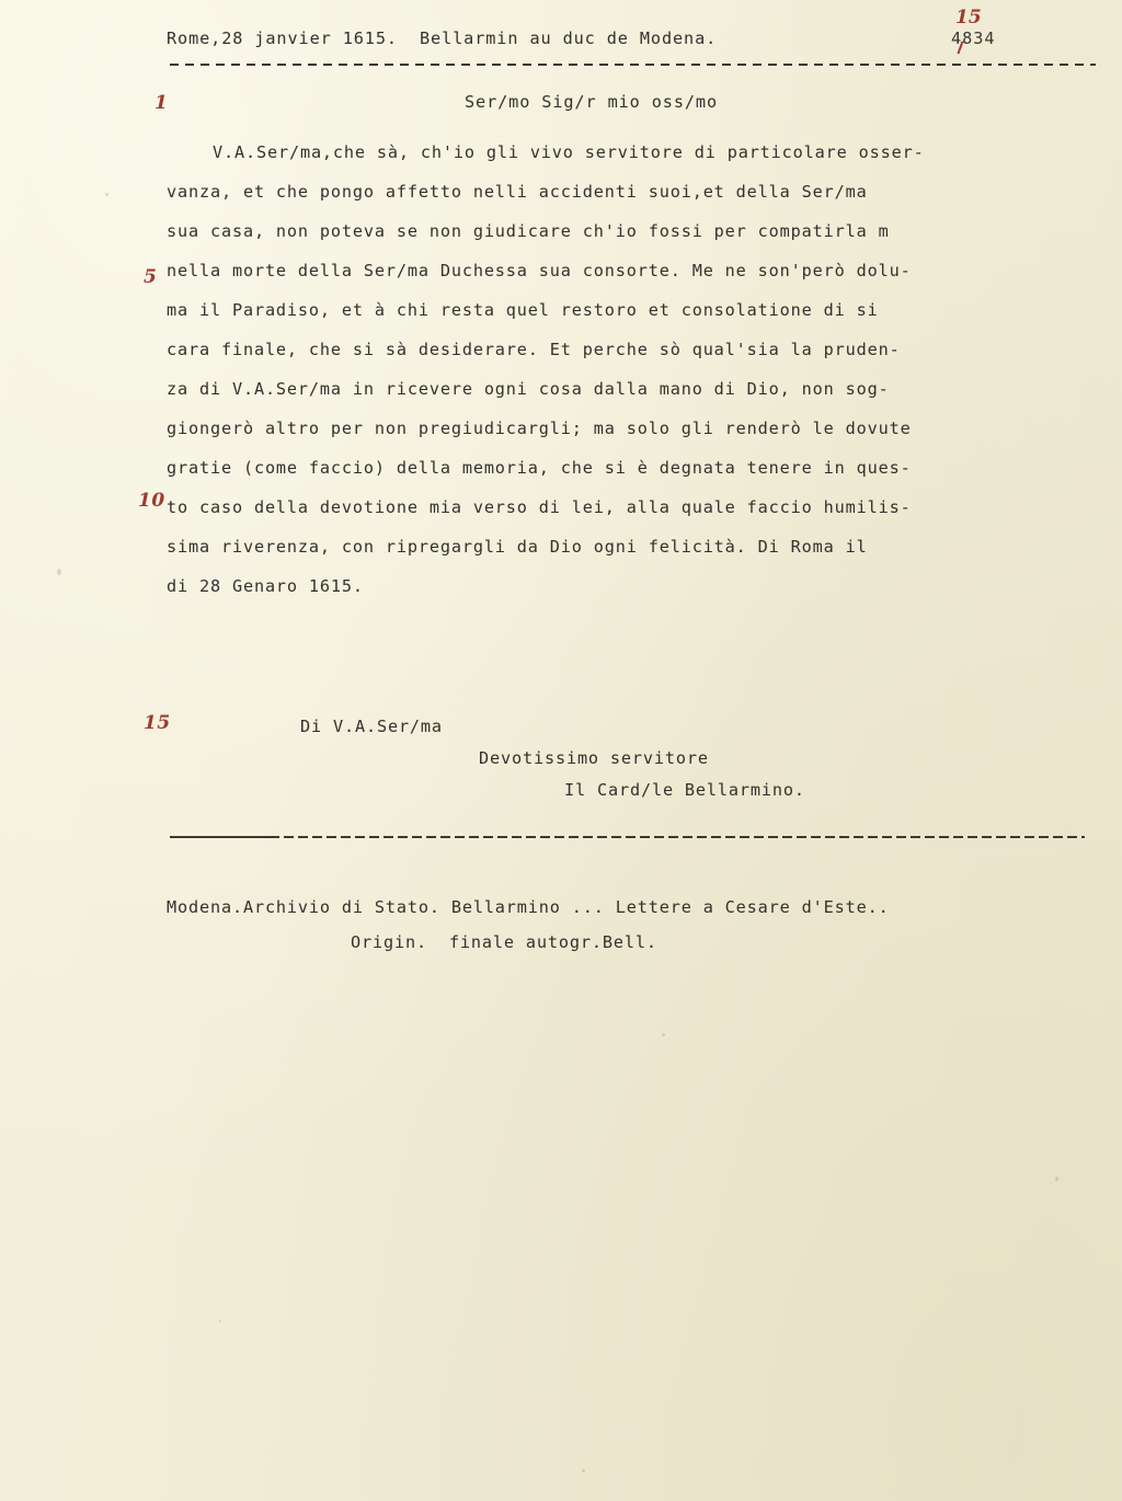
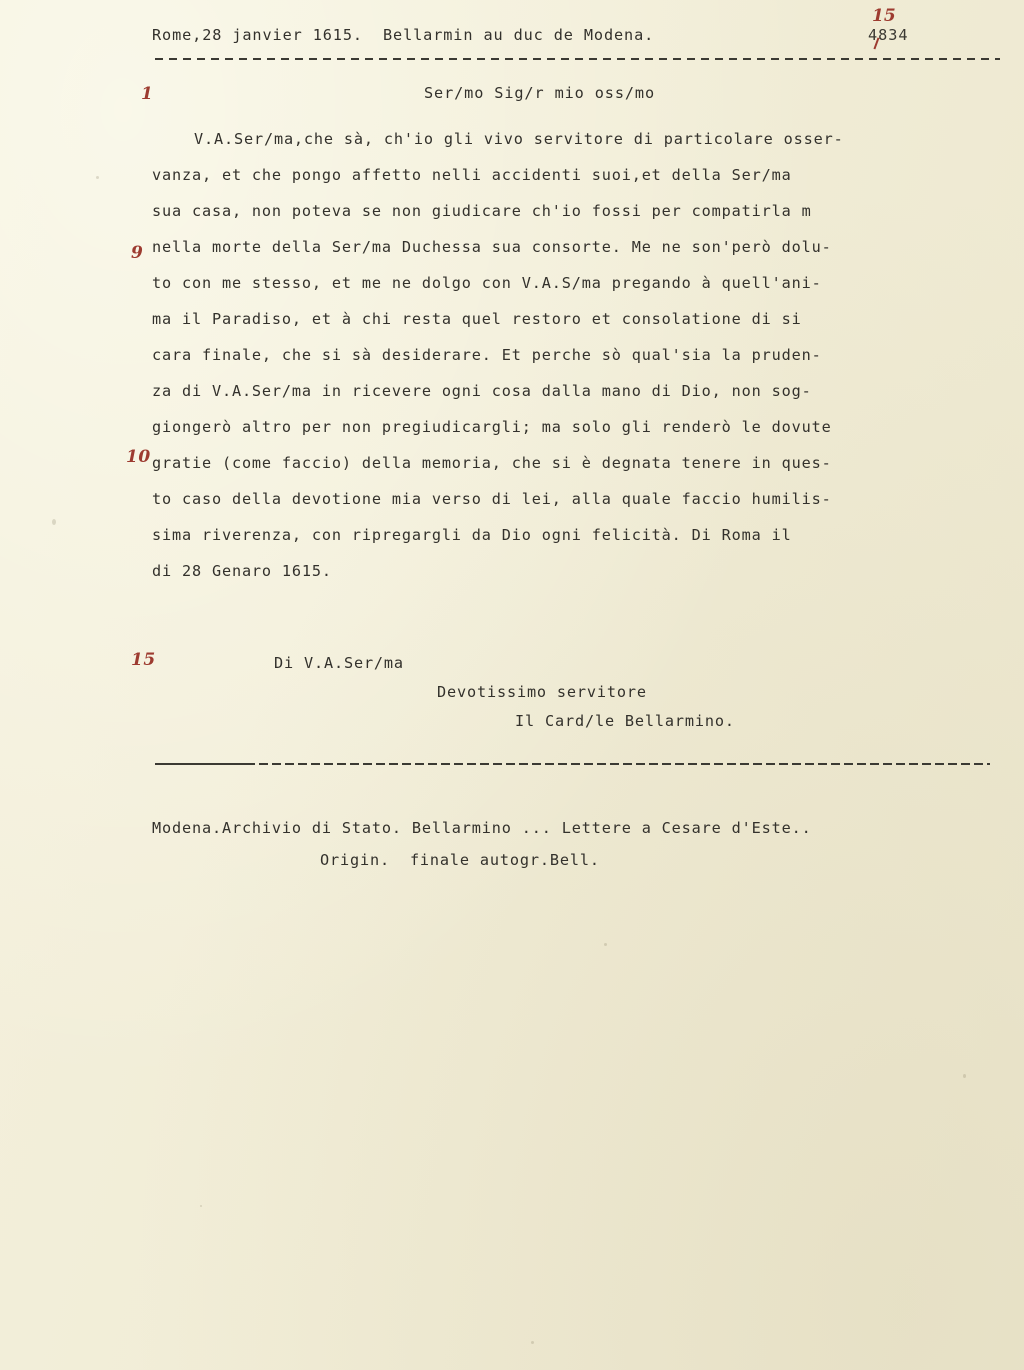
  Rome,28 janvier 1615. Bellarmin au duc de Modena.
  4834
  15
  1
- 5
+ 9
  10
  15
  Ser/mo Sig/r mio oss/mo
  V.A.Ser/ma,che sà, ch'io gli vivo servitore di particolare osser-
  vanza, et che pongo affetto nelli accidenti suoi,et della Ser/ma
  sua casa, non poteva se non giudicare ch'io fossi per compatirla m
  nella morte della Ser/ma Duchessa sua consorte. Me ne son'però dolu-
+ to con me stesso, et me ne dolgo con V.A.S/ma pregando à quell'ani-
  ma il Paradiso, et à chi resta quel restoro et consolatione di si
  cara finale, che si sà desiderare. Et perche sò qual'sia la pruden-
  za di V.A.Ser/ma in ricevere ogni cosa dalla mano di Dio, non sog-
  giongerò altro per non pregiudicargli; ma solo gli renderò le dovute
  gratie (come faccio) della memoria, che si è degnata tenere in ques-
  to caso della devotione mia verso di lei, alla quale faccio humilis-
  sima riverenza, con ripregargli da Dio ogni felicità. Di Roma il
  di 28 Genaro 1615.
  Di V.A.Ser/ma
  Devotissimo servitore
  Il Card/le Bellarmino.
  Modena.Archivio di Stato. Bellarmino ... Lettere a Cesare d'Este..
  Origin. finale autogr.Bell.
